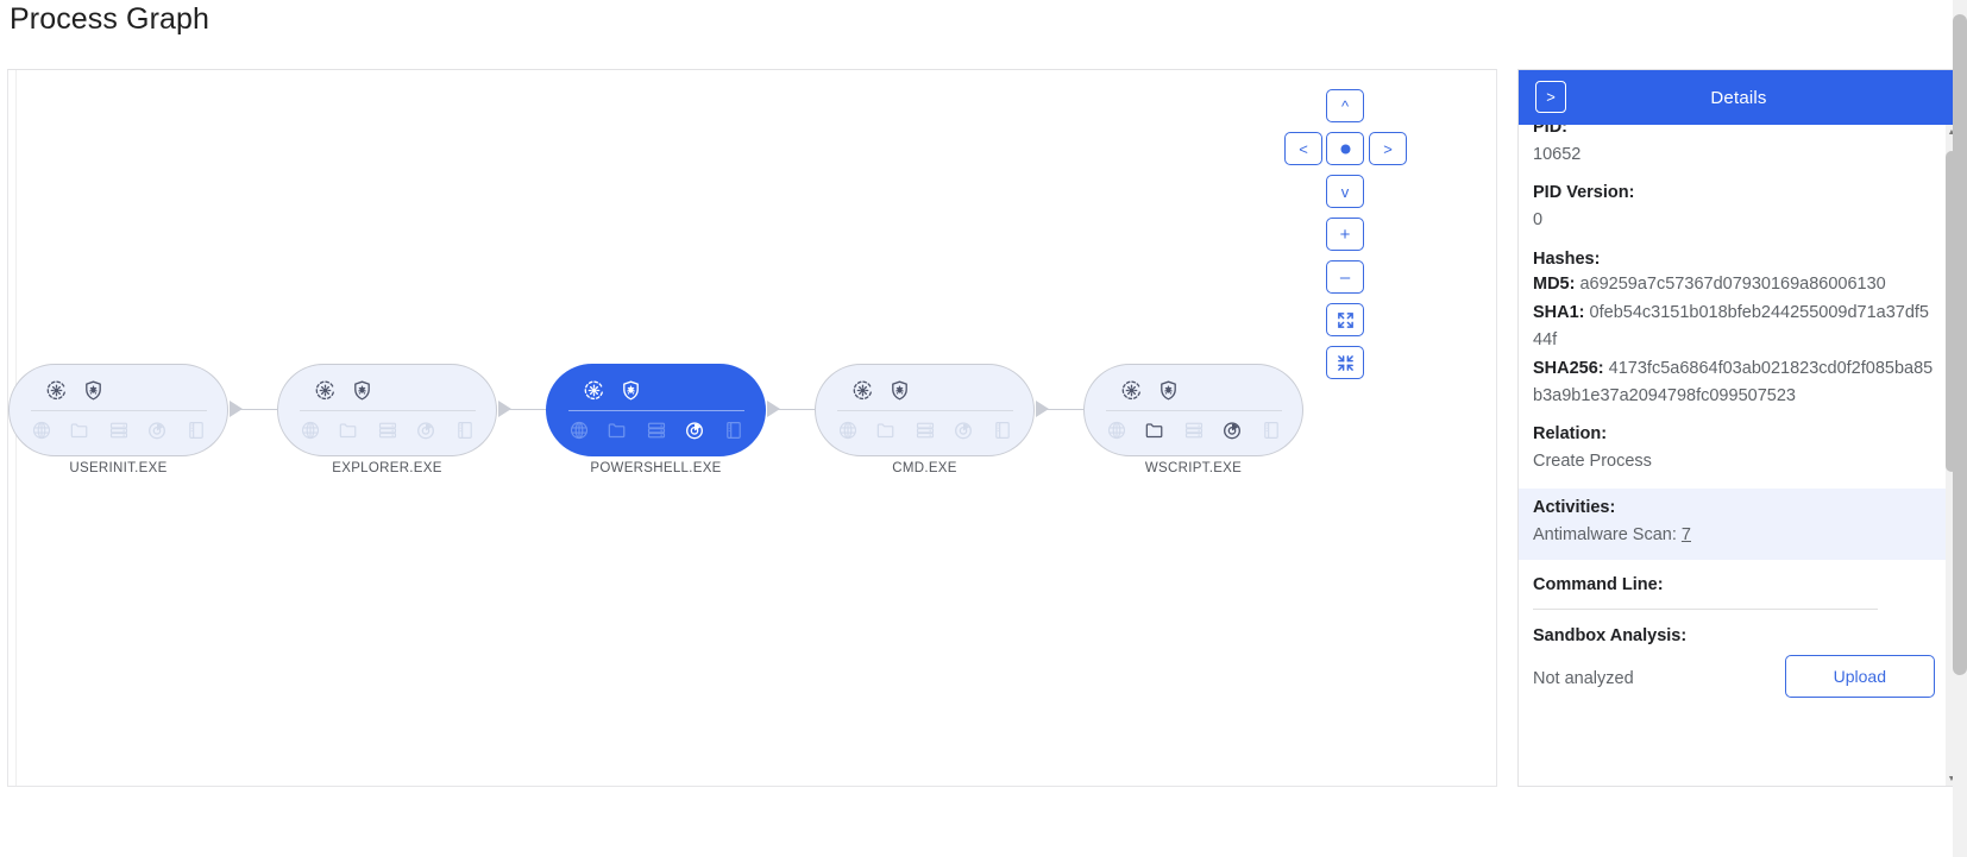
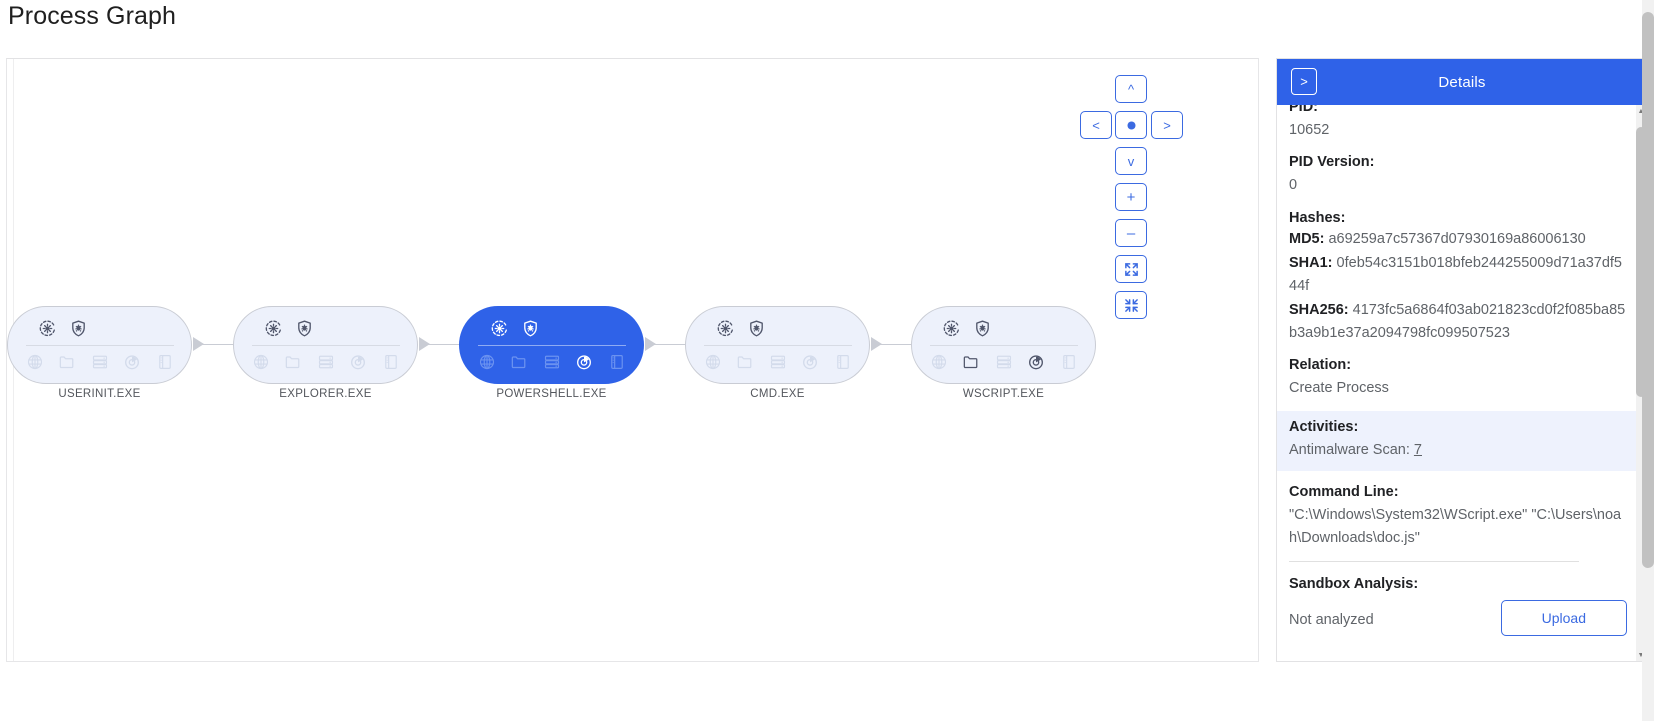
  Process Graph
  USERINIT.EXE
  EXPLORER.EXE
  POWERSHELL.EXE
  CMD.EXE
  WSCRIPT.EXE
  ^
  <
  >
  v
  +
  –
  >
  Details
  PID:
  10652
  PID Version:
  0
  Hashes:
  MD5: a69259a7c57367d07930169a86006130
  SHA1: 0feb54c3151b018bfeb244255009d71a37df544f
  SHA256: 4173fc5a6864f03ab021823cd0f2f085ba85b3a9b1e37a2094798fc099507523
  Relation:
  Create Process
  Activities:
  Antimalware Scan: 7
  Command Line:
+ "C:\Windows\System32\WScript.exe" "C:\Users\noah\Downloads\doc.js"
  Sandbox Analysis:
  Not analyzed
  Upload
